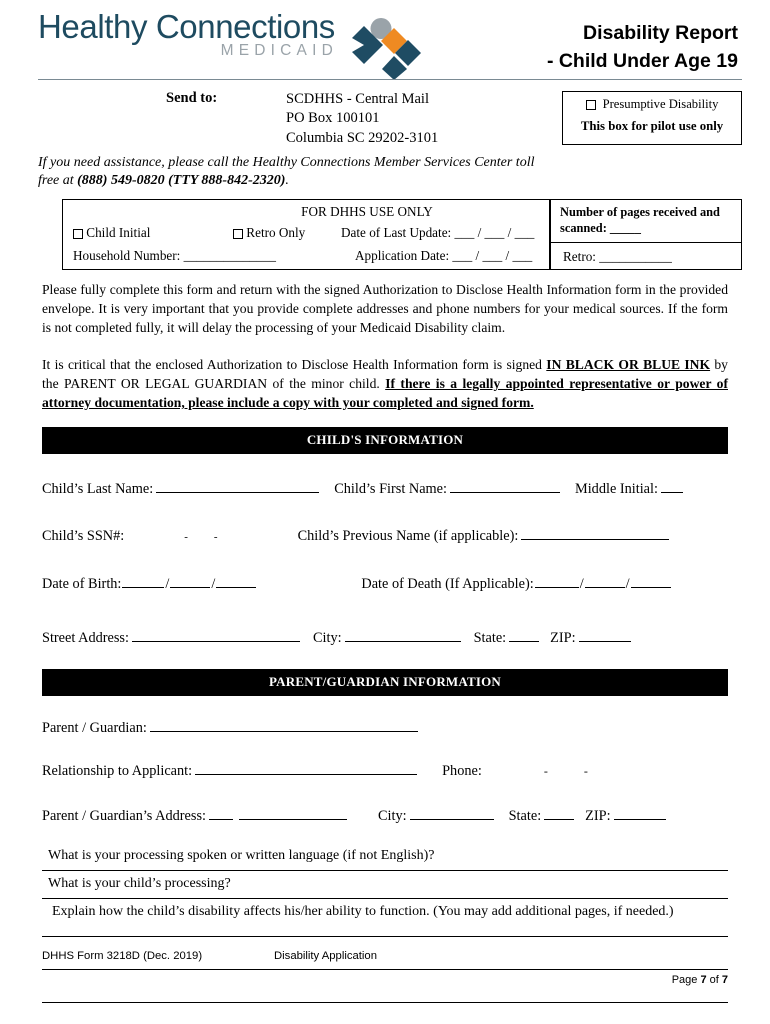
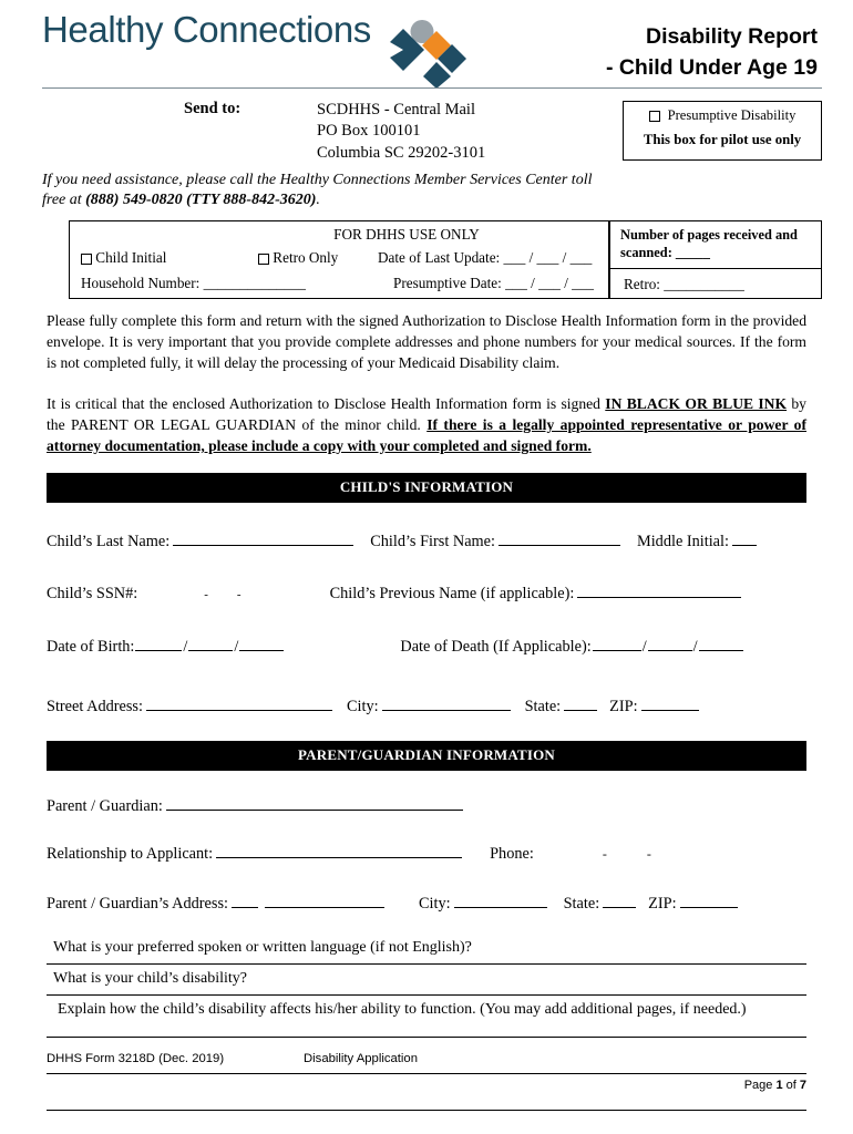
  Healthy Connections
- MEDICAID
  Disability Report
  - Child Under Age 19
  Send to:
  SCDHHS - Central Mail
  PO Box 100101
  Columbia SC 29202-3101
- If you need assistance, please call the Healthy Connections Member Services Center toll free at (888) 549-0820 (TTY 888-842-2320).
+ If you need assistance, please call the Healthy Connections Member Services Center toll free at (888) 549-0820 (TTY 888-842-3620).
  Presumptive Disability
  This box for pilot use only
  FOR DHHS USE ONLY
  Child Initial
  Retro Only
  Date of Last Update: ___ / ___ / ___
  Household Number: ______________
- Application Date: ___ / ___ / ___
+ Presumptive Date: ___ / ___ / ___
  Number of pages received and scanned: _____
  Retro: ___________
  Please fully complete this form and return with the signed Authorization to Disclose Health Information form in the provided envelope. It is very important that you provide complete addresses and phone numbers for your medical sources. If the form is not completed fully, it will delay the processing of your Medicaid Disability claim.
  It is critical that the enclosed Authorization to Disclose Health Information form is signed IN BLACK OR BLUE INK by the PARENT OR LEGAL GUARDIAN of the minor child. If there is a legally appointed representative or power of attorney documentation, please include a copy with your completed and signed form.
  CHILD'S INFORMATION
  Child’s Last Name:
  Child’s First Name:
  Middle Initial:
  Child’s SSN#:
  -
  -
  Child’s Previous Name (if applicable):
  Date of Birth:
  /
  /
  Date of Death (If Applicable):
  /
  /
  Street Address:
  City:
  State:
  ZIP:
  PARENT/GUARDIAN INFORMATION
  Parent / Guardian:
  Relationship to Applicant:
  Phone:
  -
  -
  Parent / Guardian’s Address:
  City:
  State:
  ZIP:
- What is your processing spoken or written language (if not English)?
+ What is your preferred spoken or written language (if not English)?
- What is your child’s processing?
+ What is your child’s disability?
  Explain how the child’s disability affects his/her ability to function. (You may add additional pages, if needed.)
  DHHS Form 3218D (Dec. 2019)
  Disability Application
- Page 7 of 7
+ Page 1 of 7
